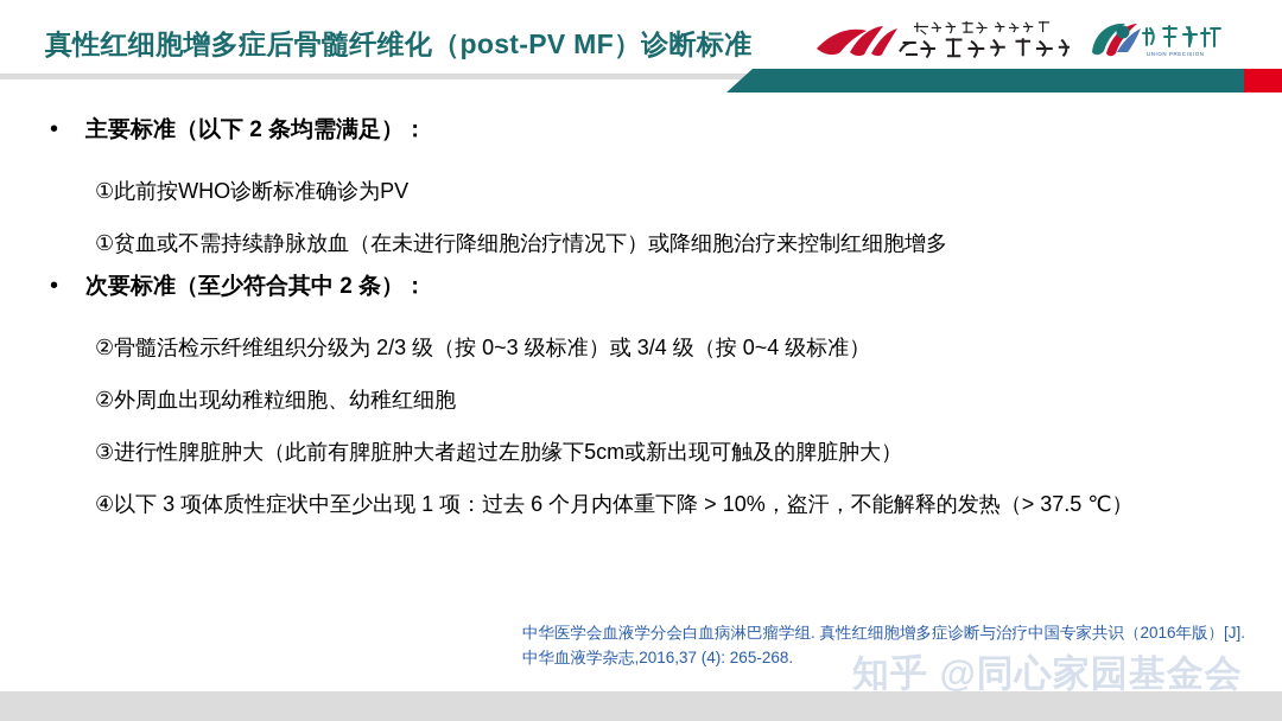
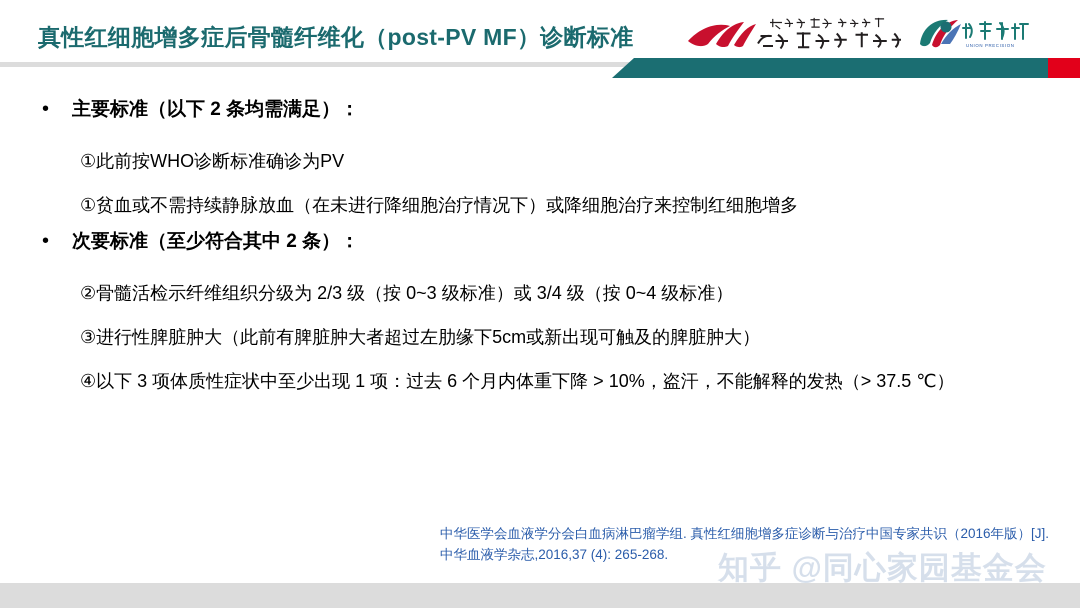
  真性红细胞增多症后骨髓纤维化（post-PV MF）诊断标准
  •
  主要标准（以下 2 条均需满足）：
  ①此前按WHO诊断标准确诊为PV
  ①贫血或不需持续静脉放血（在未进行降细胞治疗情况下）或降细胞治疗来控制红细胞增多
  •
  次要标准（至少符合其中 2 条）：
  ②骨髓活检示纤维组织分级为 2/3 级（按 0~3 级标准）或 3/4 级（按 0~4 级标准）
- ②外周血出现幼稚粒细胞、幼稚红细胞
  ③进行性脾脏肿大（此前有脾脏肿大者超过左肋缘下5cm或新出现可触及的脾脏肿大）
  ④以下 3 项体质性症状中至少出现 1 项：过去 6 个月内体重下降 > 10%，盗汗，不能解释的发热（> 37.5 ℃）
  中华医学会血液学分会白血病淋巴瘤学组. 真性红细胞增多症诊断与治疗中国专家共识（2016年版）[J].
  中华血液学杂志,2016,37 (4): 265-268.
  知乎 @同心家园基金会
